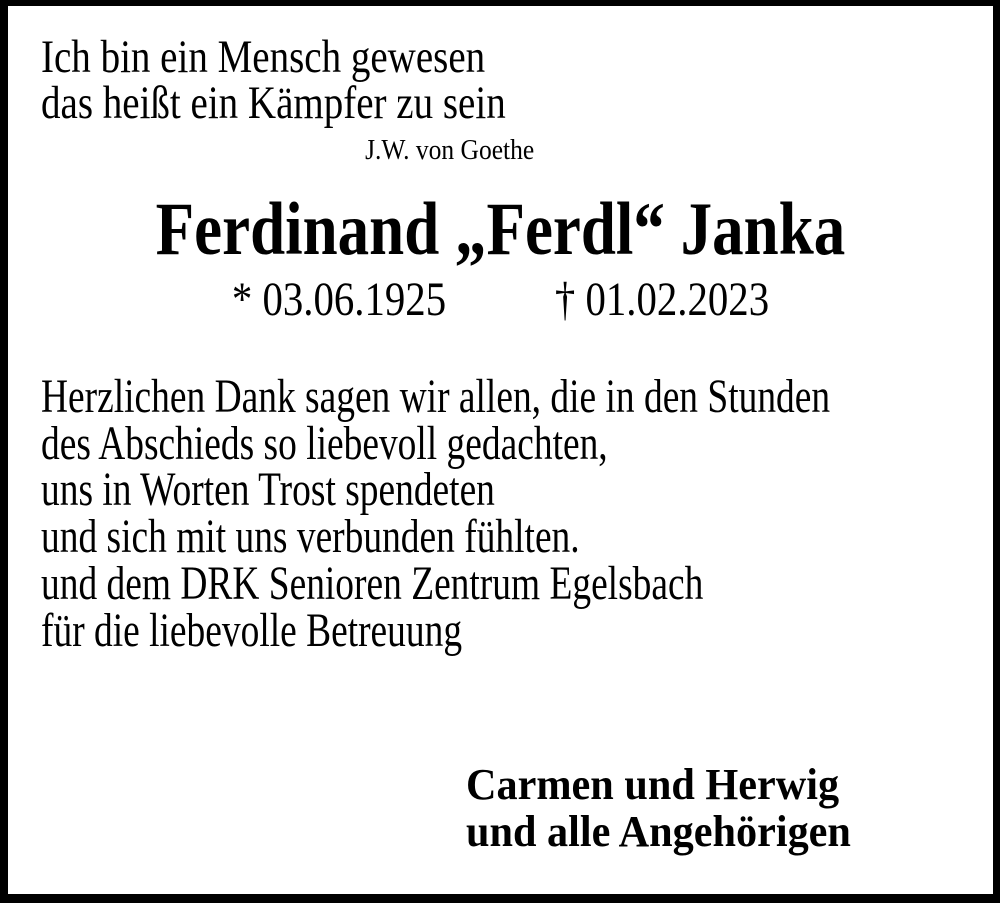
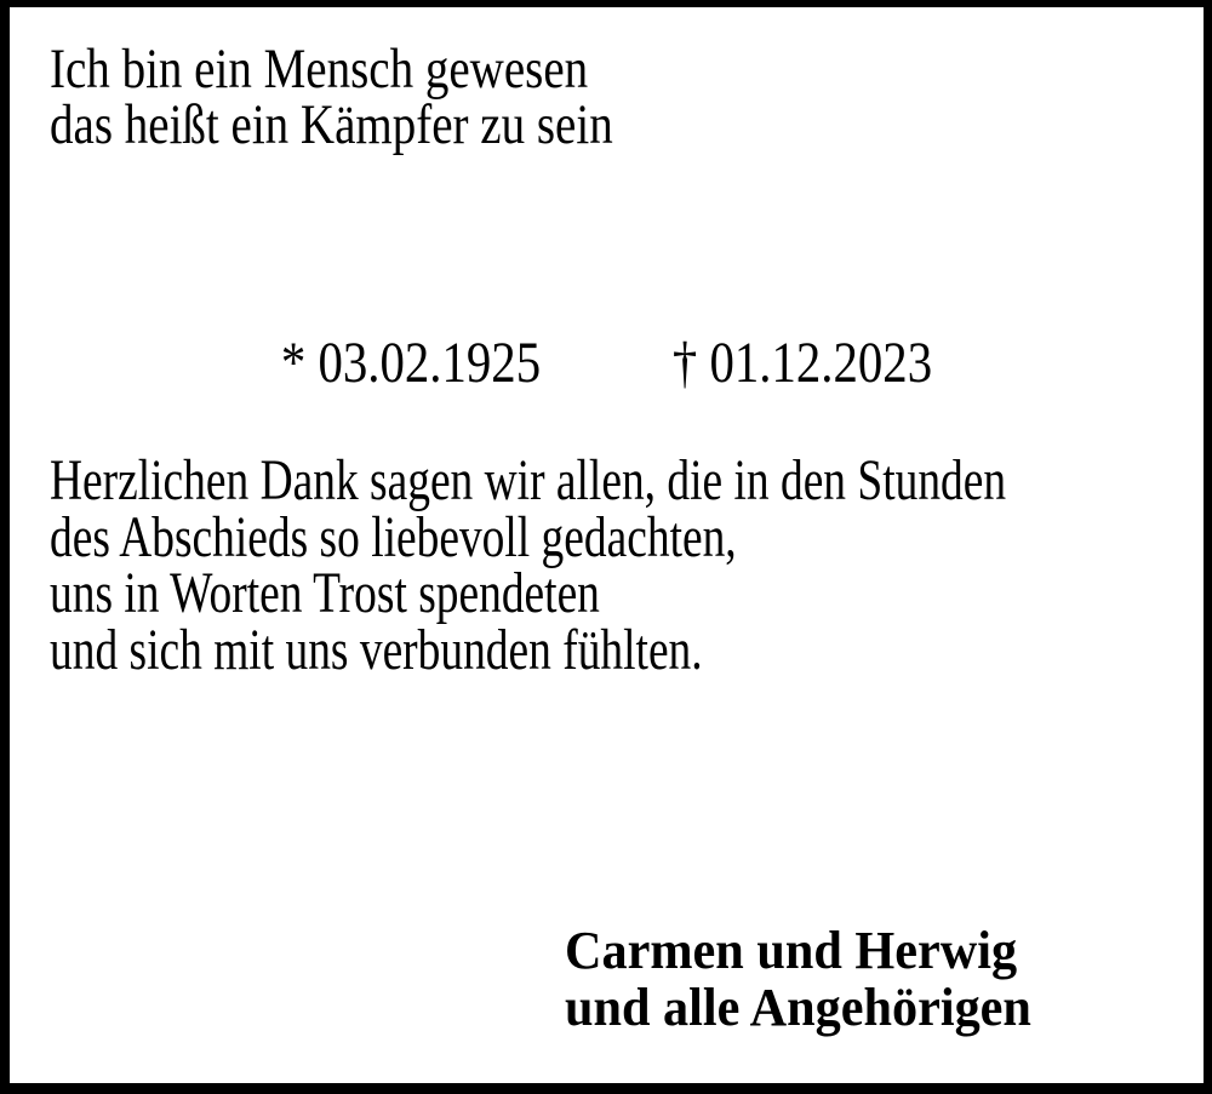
  Ich bin ein Mensch gewesen
  das heißt ein Kämpfer zu sein
- J.W. von Goethe
- Ferdinand „Ferdl“ Janka
- * 03.06.1925
+ * 03.02.1925
- † 01.02.2023
+ † 01.12.2023
  Herzlichen Dank sagen wir allen, die in den Stunden
  des Abschieds so liebevoll gedachten,
  uns in Worten Trost spendeten
  und sich mit uns verbunden fühlten.
- und dem DRK Senioren Zentrum Egelsbach
- für die liebevolle Betreuung
  Carmen und Herwig
  und alle Angehörigen
